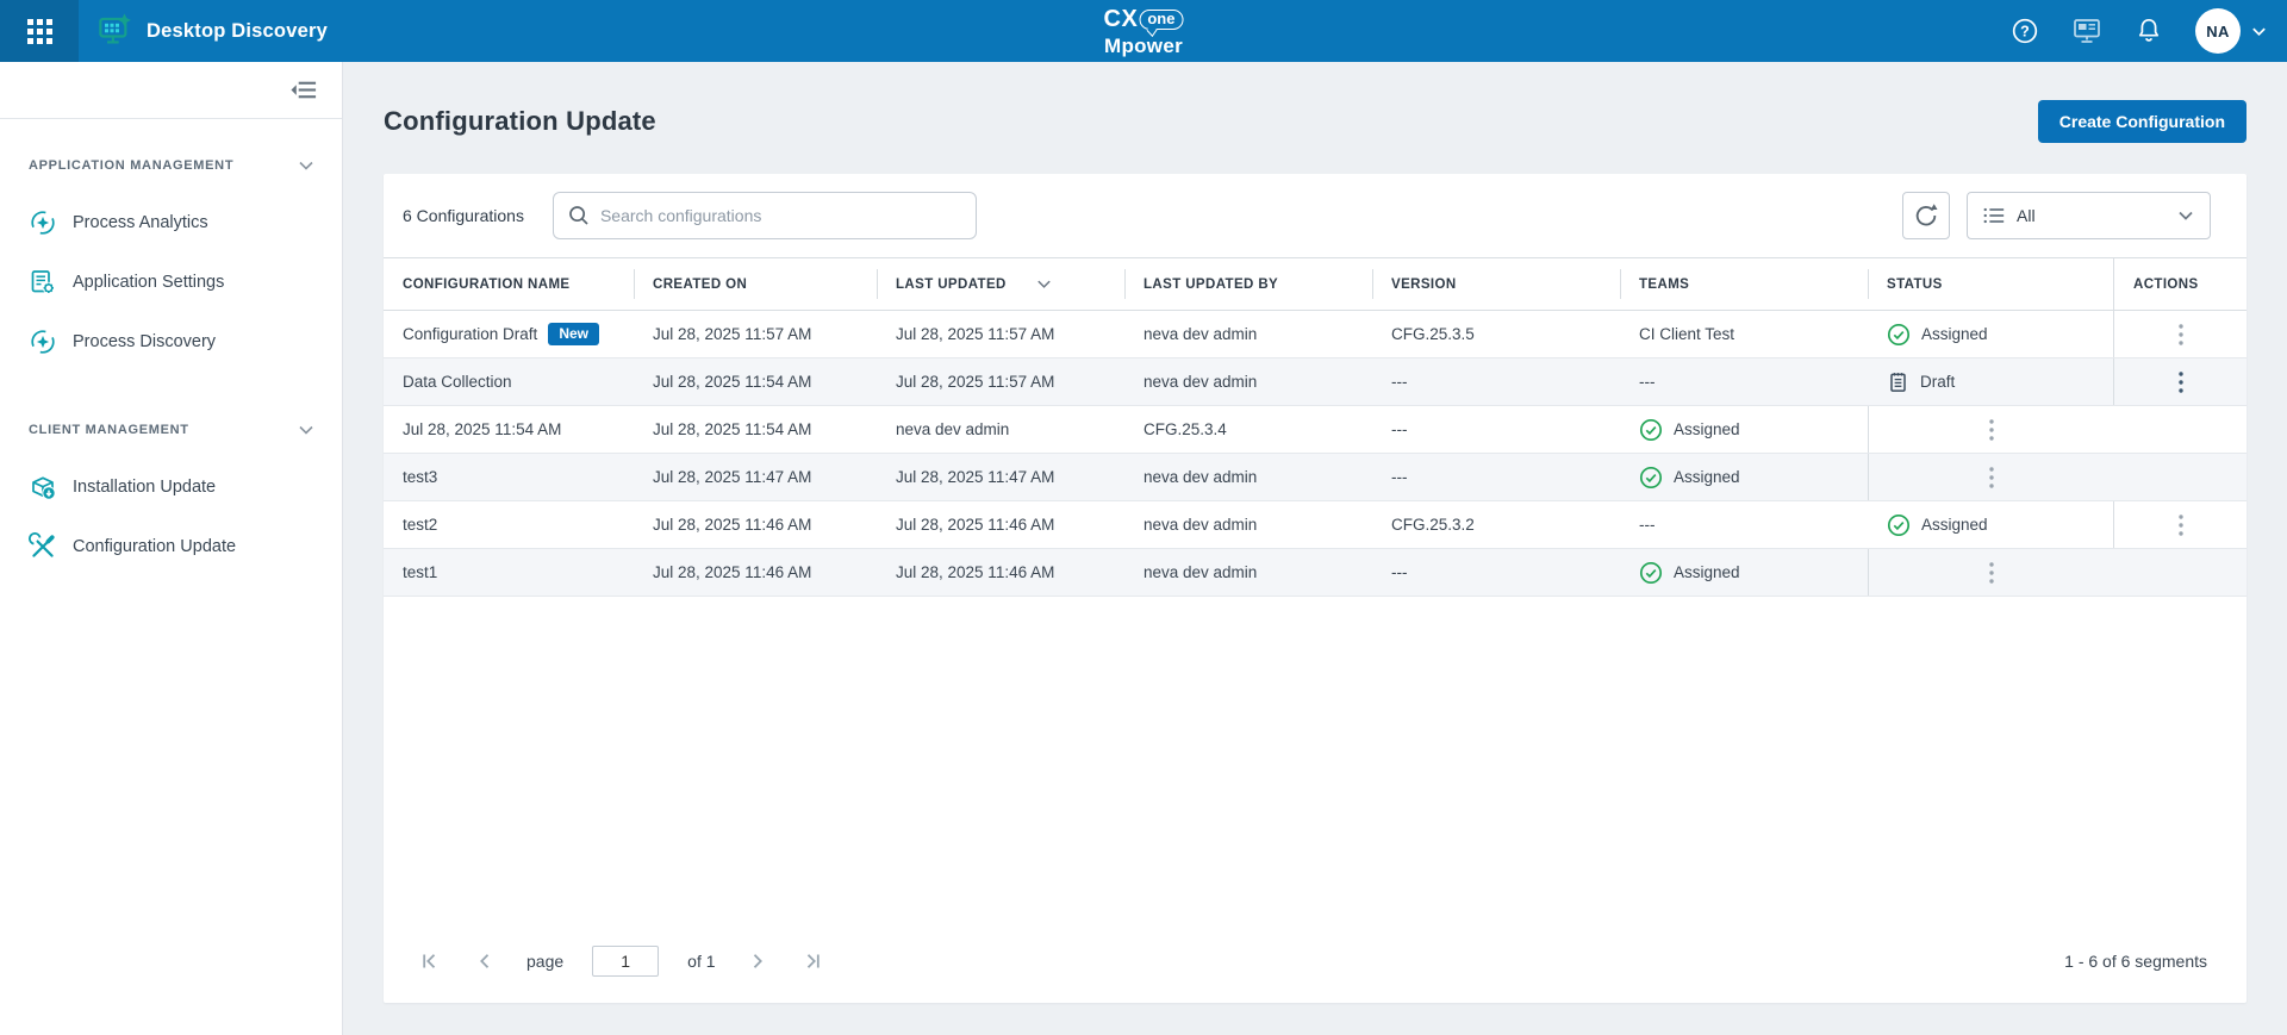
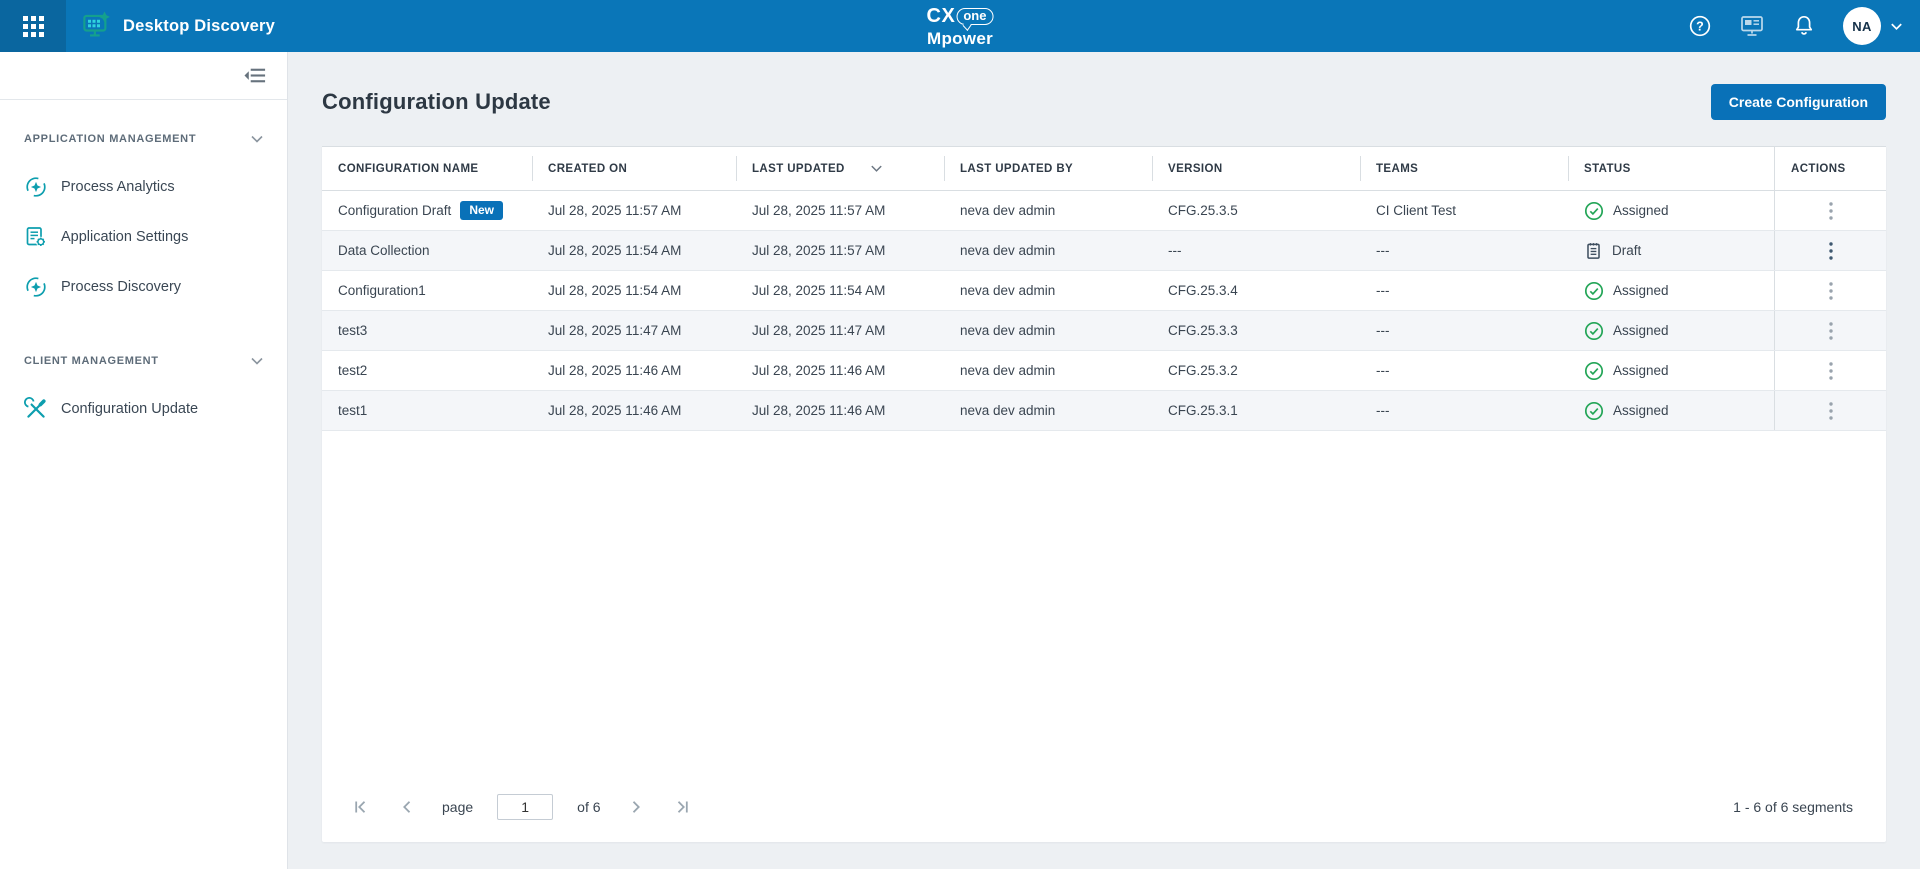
  Desktop Discovery
  CX
  one
  Mpower
  ?
  NA
  APPLICATION MANAGEMENT
  Process Analytics
  Application Settings
  Process Discovery
  CLIENT MANAGEMENT
- Installation Update
  Configuration Update
  Configuration Update
  Create Configuration
- 6 Configurations
- Search configurations
- All
  CONFIGURATION NAME
  CREATED ON
  LAST UPDATED
  LAST UPDATED BY
  VERSION
  TEAMS
  STATUS
  ACTIONS
  Configuration Draft
  New
  Jul 28, 2025 11:57 AM
  Jul 28, 2025 11:57 AM
  neva dev admin
  CFG.25.3.5
  CI Client Test
  Assigned
  Data Collection
  Jul 28, 2025 11:54 AM
  Jul 28, 2025 11:57 AM
  neva dev admin
  ---
  ---
  Draft
+ Configuration1
  Jul 28, 2025 11:54 AM
  Jul 28, 2025 11:54 AM
  neva dev admin
  CFG.25.3.4
  ---
  Assigned
  test3
  Jul 28, 2025 11:47 AM
  Jul 28, 2025 11:47 AM
  neva dev admin
+ CFG.25.3.3
  ---
  Assigned
  test2
  Jul 28, 2025 11:46 AM
  Jul 28, 2025 11:46 AM
  neva dev admin
  CFG.25.3.2
  ---
  Assigned
  test1
  Jul 28, 2025 11:46 AM
  Jul 28, 2025 11:46 AM
  neva dev admin
+ CFG.25.3.1
  ---
  Assigned
  page
  1
- of 1
+ of 6
  1 - 6 of 6 segments
